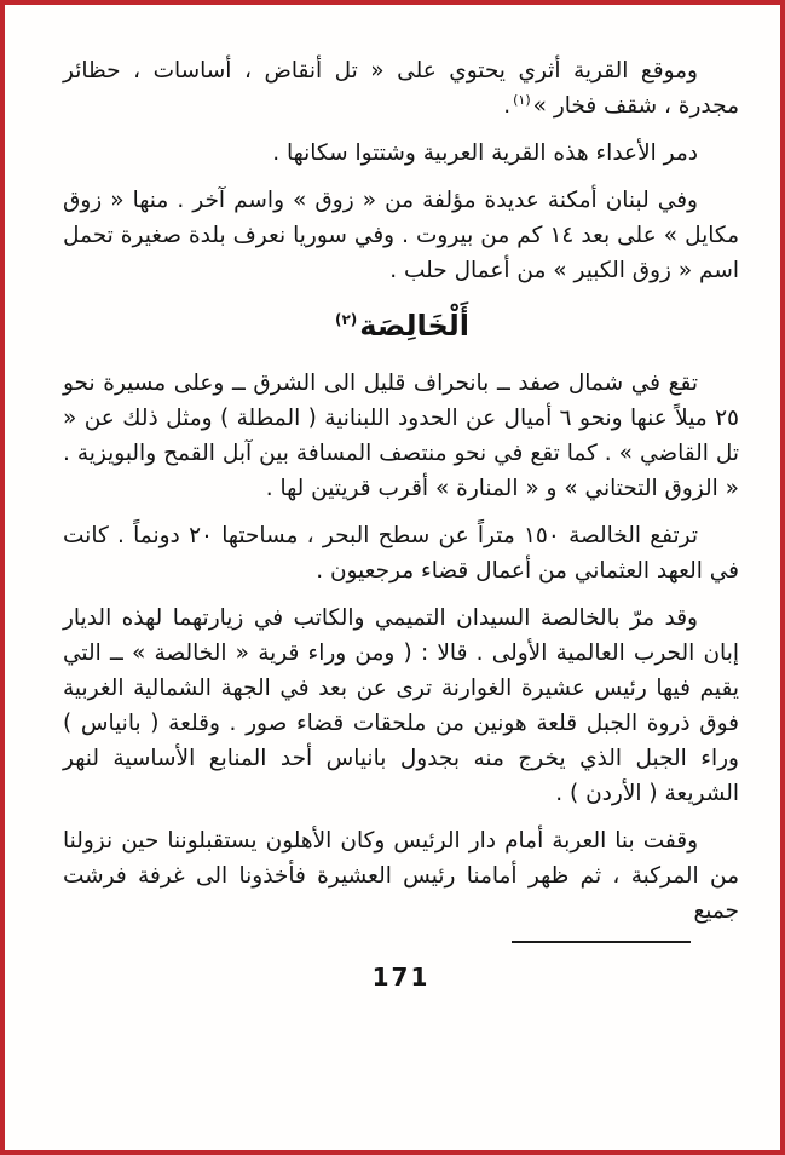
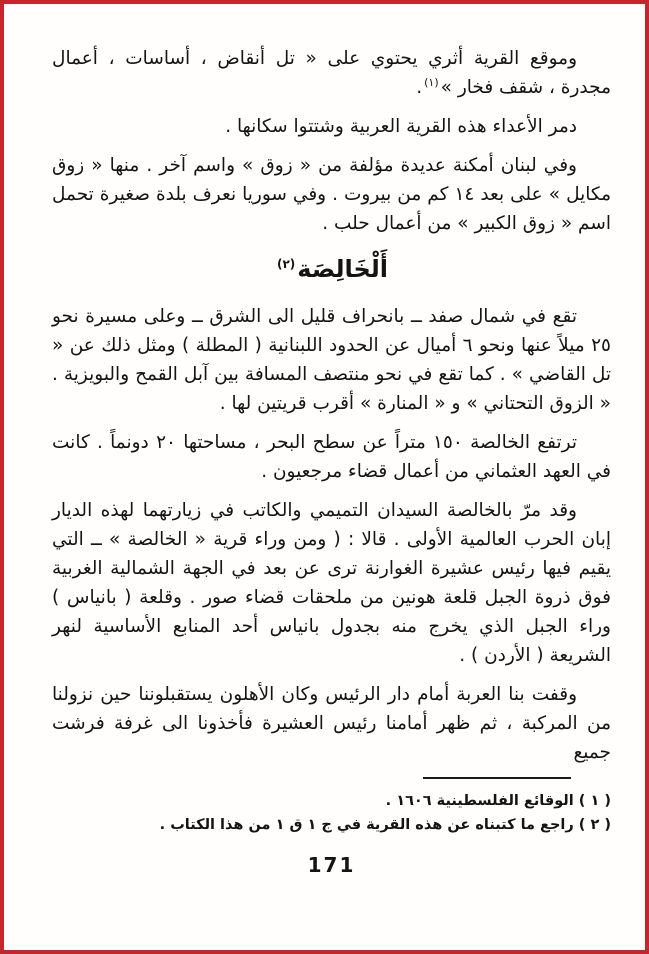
- وموقع القرية أثري يحتوي على « تل أنقاض ، أساسات ، حظائر مجدرة ، شقف فخار »(١).
+ وموقع القرية أثري يحتوي على « تل أنقاض ، أساسات ، أعمال مجدرة ، شقف فخار »(١).
  دمر الأعداء هذه القرية العربية وشتتوا سكانها .
  وفي لبنان أمكنة عديدة مؤلفة من « زوق » واسم آخر . منها « زوق مكايل » على بعد ١٤ كم من بيروت . وفي سوريا نعرف بلدة صغيرة تحمل اسم « زوق الكبير » من أعمال حلب .
  أَلْخَالِصَة(٢)
  تقع في شمال صفد ــ بانحراف قليل الى الشرق ــ وعلى مسيرة نحو ٢٥ ميلاً عنها ونحو ٦ أميال عن الحدود اللبنانية ( المطلة ) ومثل ذلك عن « تل القاضي » . كما تقع في نحو منتصف المسافة بين آبل القمح والبويزية . « الزوق التحتاني » و « المنارة » أقرب قريتين لها .
  ترتفع الخالصة ١٥٠ متراً عن سطح البحر ، مساحتها ٢٠ دونماً . كانت في العهد العثماني من أعمال قضاء مرجعيون .
  وقد مرّ بالخالصة السيدان التميمي والكاتب في زيارتهما لهذه الديار إبان الحرب العالمية الأولى . قالا : ( ومن وراء قرية « الخالصة » ــ التي يقيم فيها رئيس عشيرة الغوارنة ترى عن بعد في الجهة الشمالية الغربية فوق ذروة الجبل قلعة هونين من ملحقات قضاء صور . وقلعة ( بانياس ) وراء الجبل الذي يخرج منه بجدول بانياس أحد المنابع الأساسية لنهر الشريعة ( الأردن ) .
  وقفت بنا العربة أمام دار الرئيس وكان الأهلون يستقبلوننا حين نزولنا من المركبة ، ثم ظهر أمامنا رئيس العشيرة فأخذونا الى غرفة فرشت جميع
+ ( ١ ) الوقائع الفلسطينية ١٦٠٦ .
+ ( ٢ ) راجع ما كتبناه عن هذه القرية في ج ١ ق ١ من هذا الكتاب .
  171
